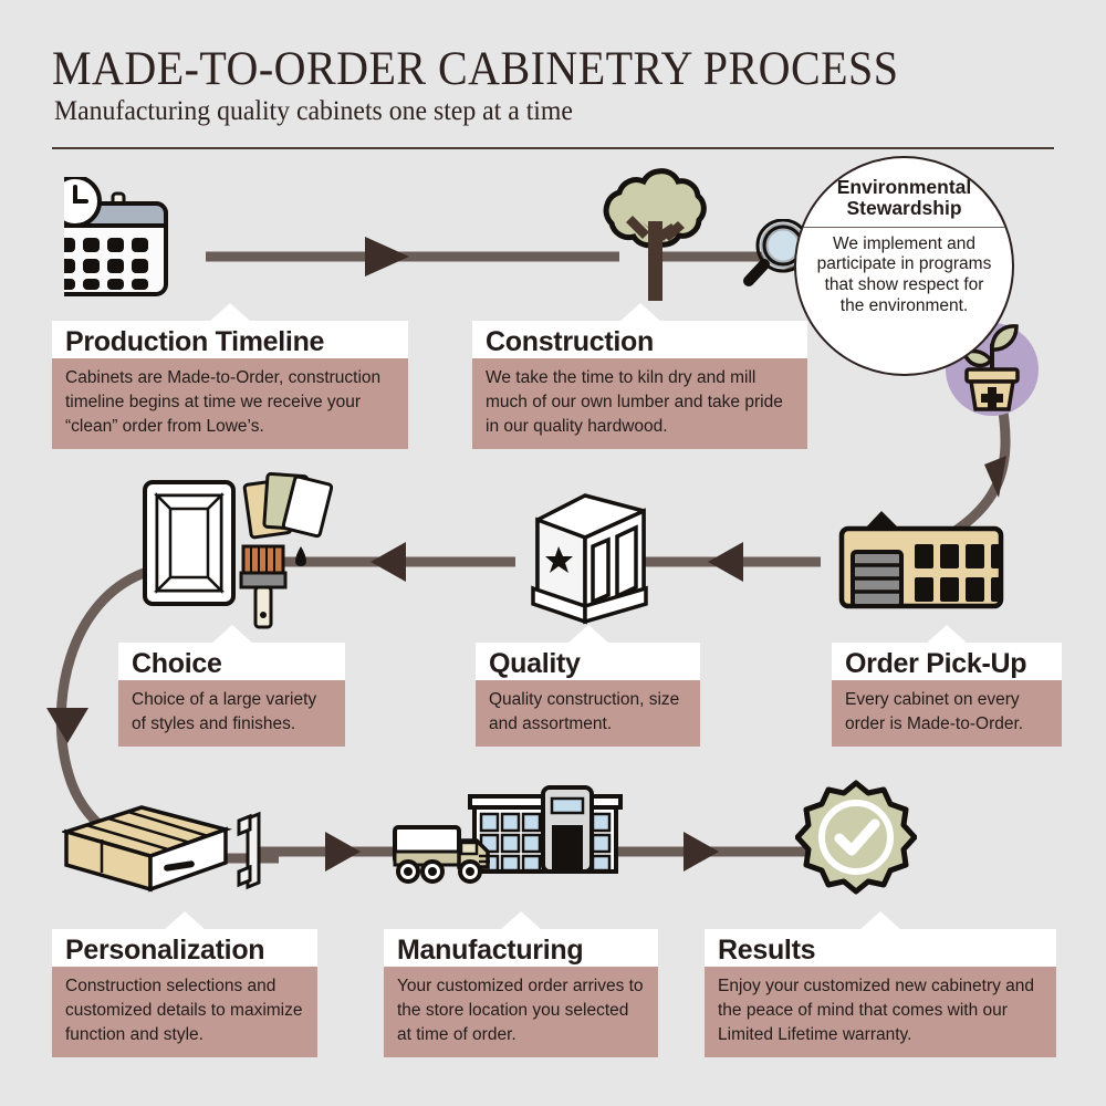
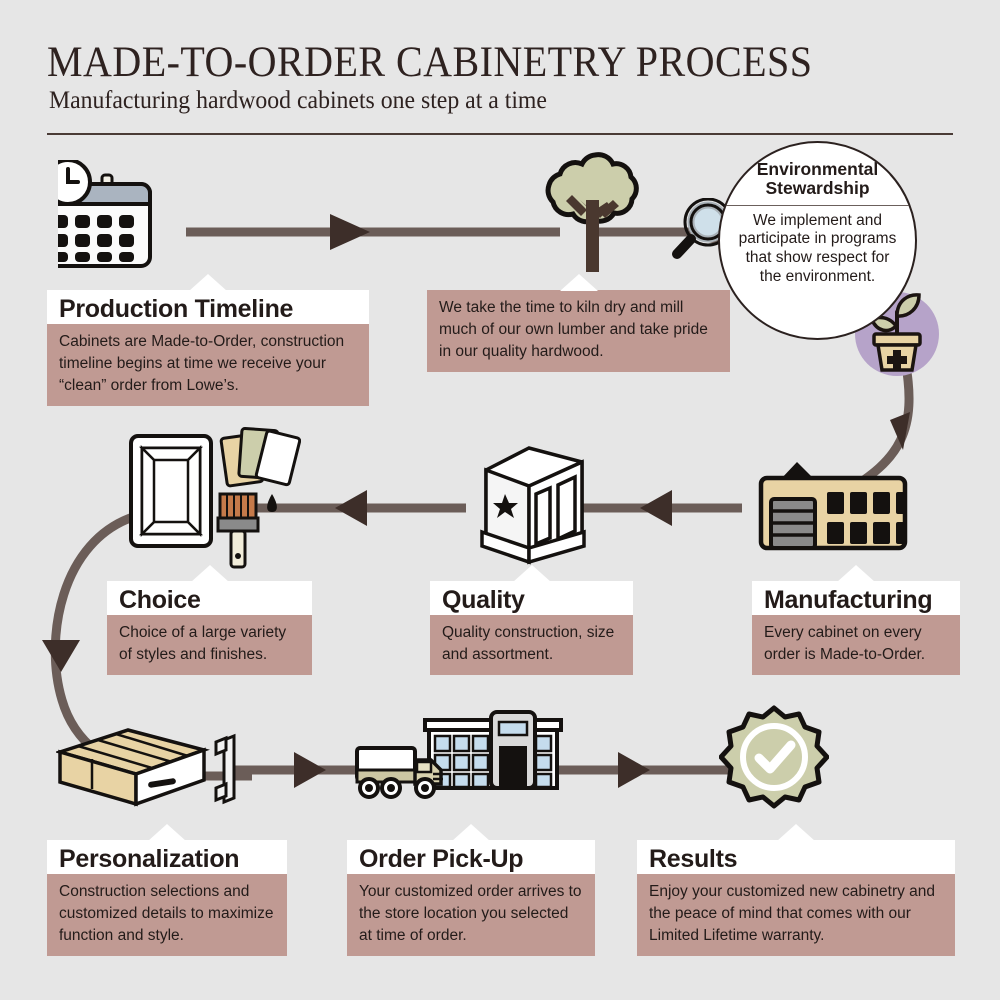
  MADE-TO-ORDER CABINETRY PROCESS
- Manufacturing quality cabinets one step at a time
+ Manufacturing hardwood cabinets one step at a time
  Environmental Stewardship
  We implement and participate in programs that show respect for the environment.
  Production Timeline
  Cabinets are Made-to-Order, construction timeline begins at time we receive your “clean” order from Lowe’s.
- Construction
  We take the time to kiln dry and mill much of our own lumber and take pride in our quality hardwood.
- Order Pick-Up
+ Manufacturing
  Every cabinet on every order is Made-to-Order.
  Quality
  Quality construction, size and assortment.
  Choice
  Choice of a large variety of styles and finishes.
  Personalization
  Construction selections and customized details to maximize function and style.
- Manufacturing
+ Order Pick-Up
  Your customized order arrives to the store location you selected at time of order.
  Results
  Enjoy your customized new cabinetry and the peace of mind that comes with our Limited Lifetime warranty.
